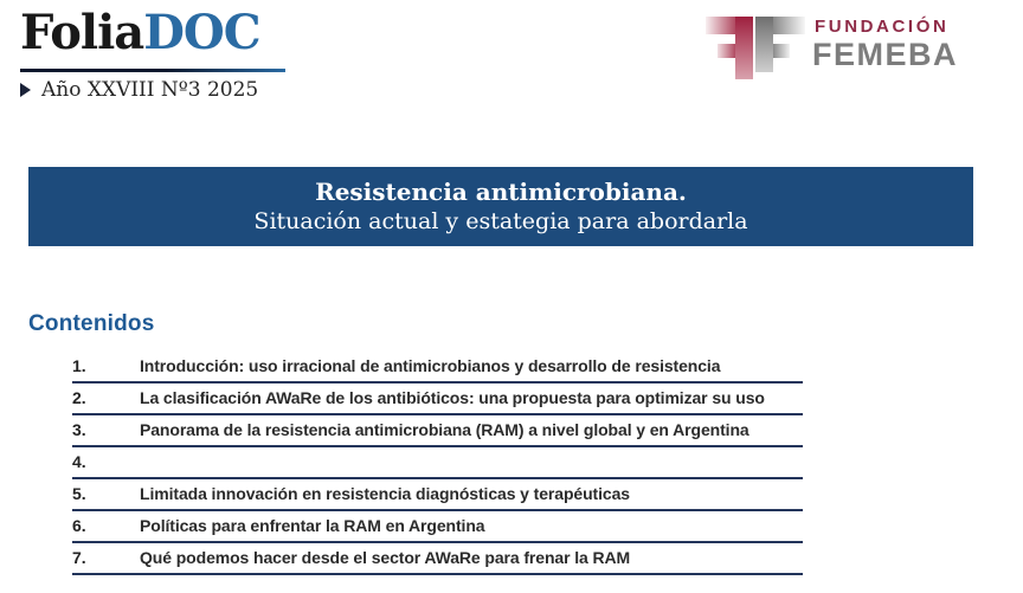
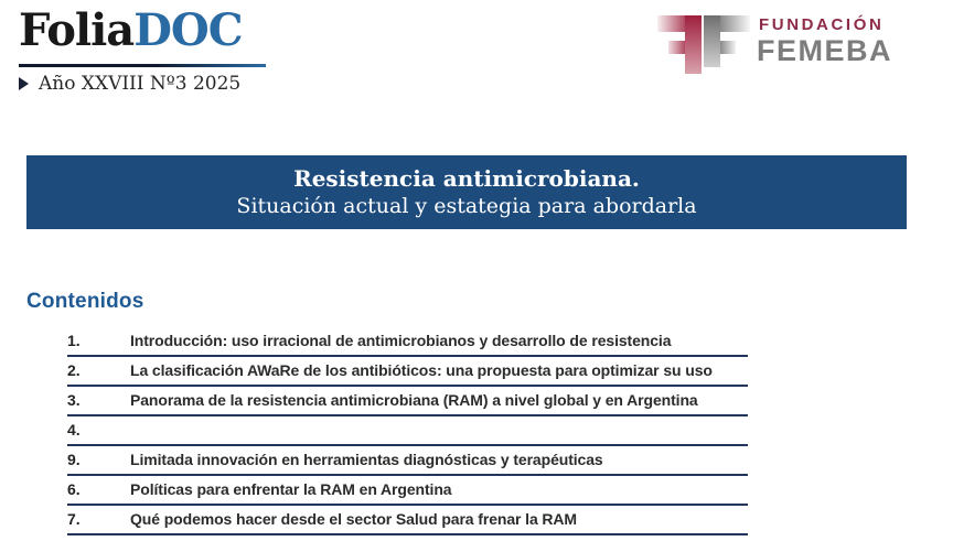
  FoliaDOC
  Año XXVIII Nº3 2025
  FUNDACIÓN
  FEMEBA
  Resistencia antimicrobiana.
  Situación actual y estategia para abordarla
  Contenidos
  1.
  Introducción: uso irracional de antimicrobianos y desarrollo de resistencia
  2.
  La clasificación AWaRe de los antibióticos: una propuesta para optimizar su uso
  3.
  Panorama de la resistencia antimicrobiana (RAM) a nivel global y en Argentina
  4.
- 5.
+ 9.
- Limitada innovación en resistencia diagnósticas y terapéuticas
+ Limitada innovación en herramientas diagnósticas y terapéuticas
  6.
  Políticas para enfrentar la RAM en Argentina
  7.
- Qué podemos hacer desde el sector AWaRe para frenar la RAM
+ Qué podemos hacer desde el sector Salud para frenar la RAM
